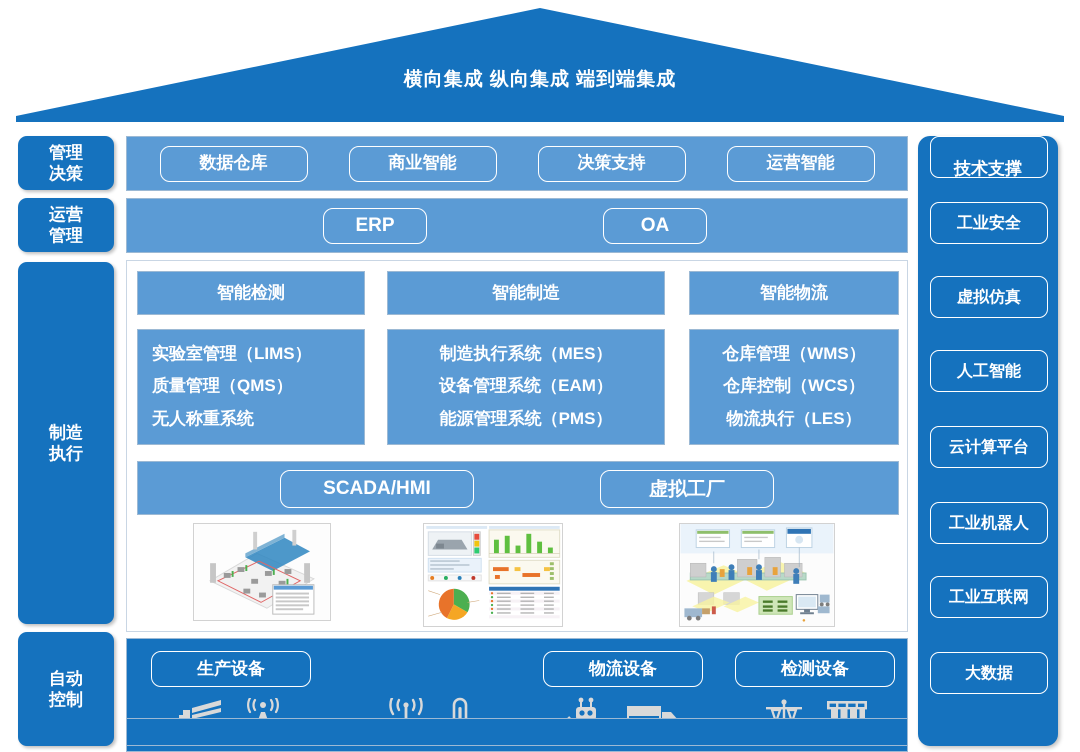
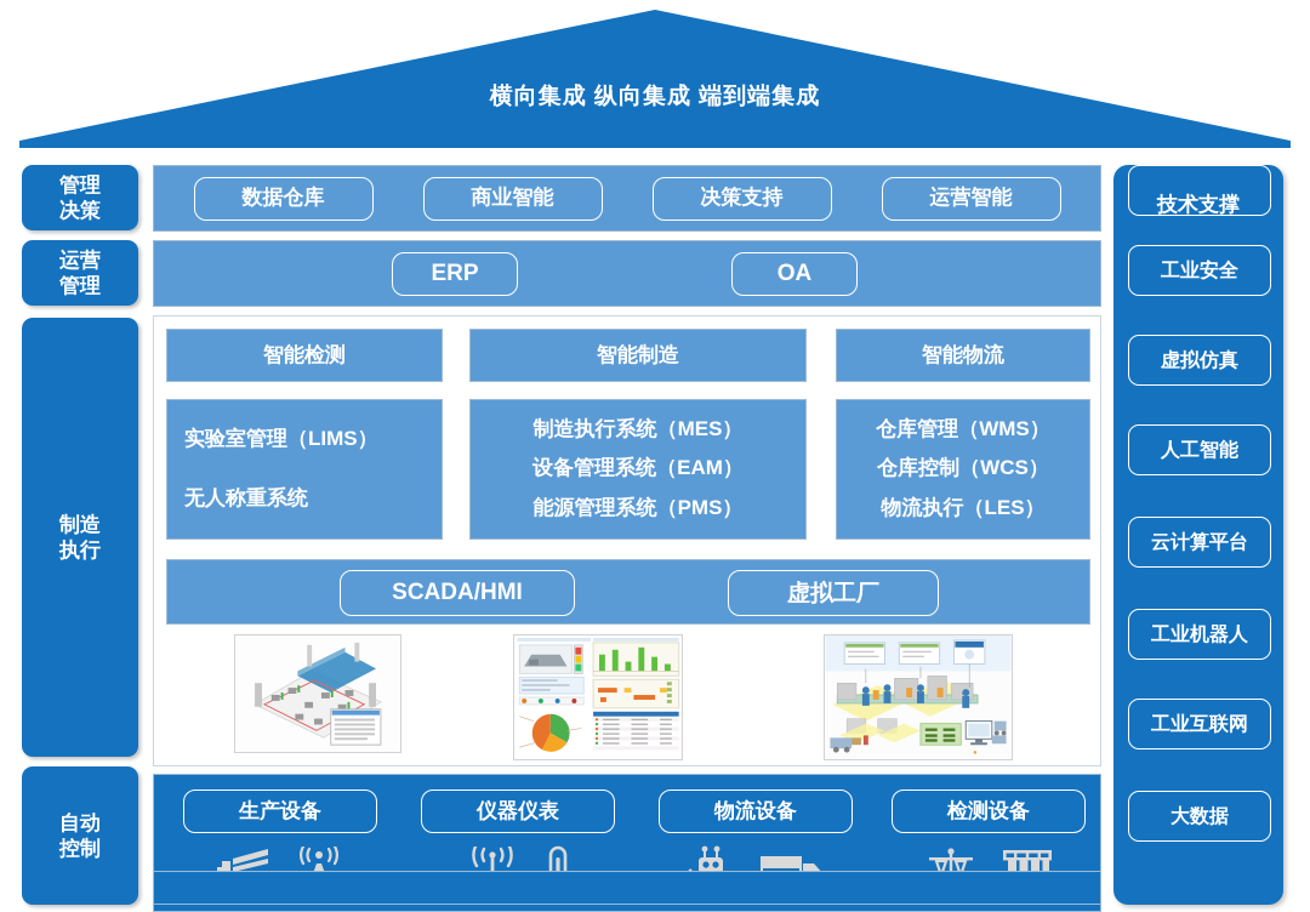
  横向集成 纵向集成 端到端集成
  管理
  决策
  运营
  管理
  制造
  执行
  自动
  控制
  技术支撑
  工业安全
  虚拟仿真
  人工智能
  云计算平台
  工业机器人
  工业互联网
  大数据
  数据仓库
  商业智能
  决策支持
  运营智能
  ERP
  OA
  智能检测
  实验室管理（LIMS）
- 质量管理（QMS）
  无人称重系统
  智能制造
  制造执行系统（MES）
  设备管理系统（EAM）
  能源管理系统（PMS）
  智能物流
  仓库管理（WMS）
  仓库控制（WCS）
  物流执行（LES）
  SCADA/HMI
  虚拟工厂
  生产设备
+ 仪器仪表
  物流设备
  检测设备
